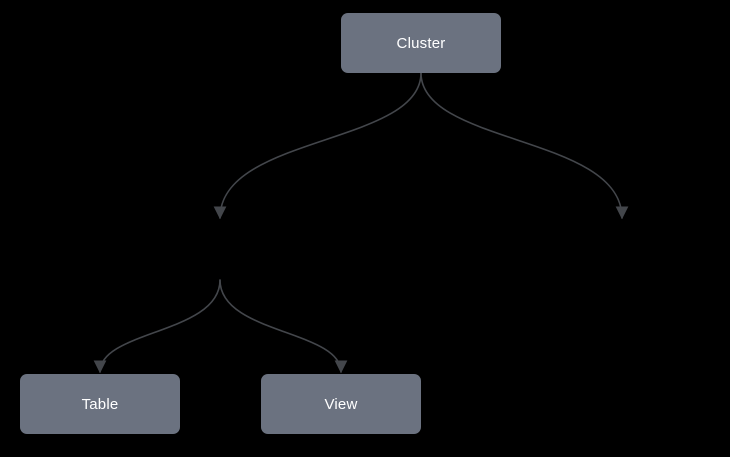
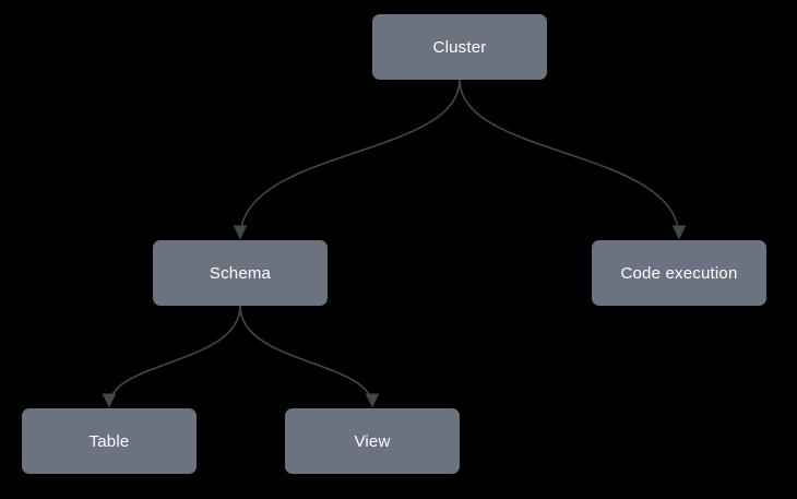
  Cluster
+ Schema
+ Code execution
  Table
  View
